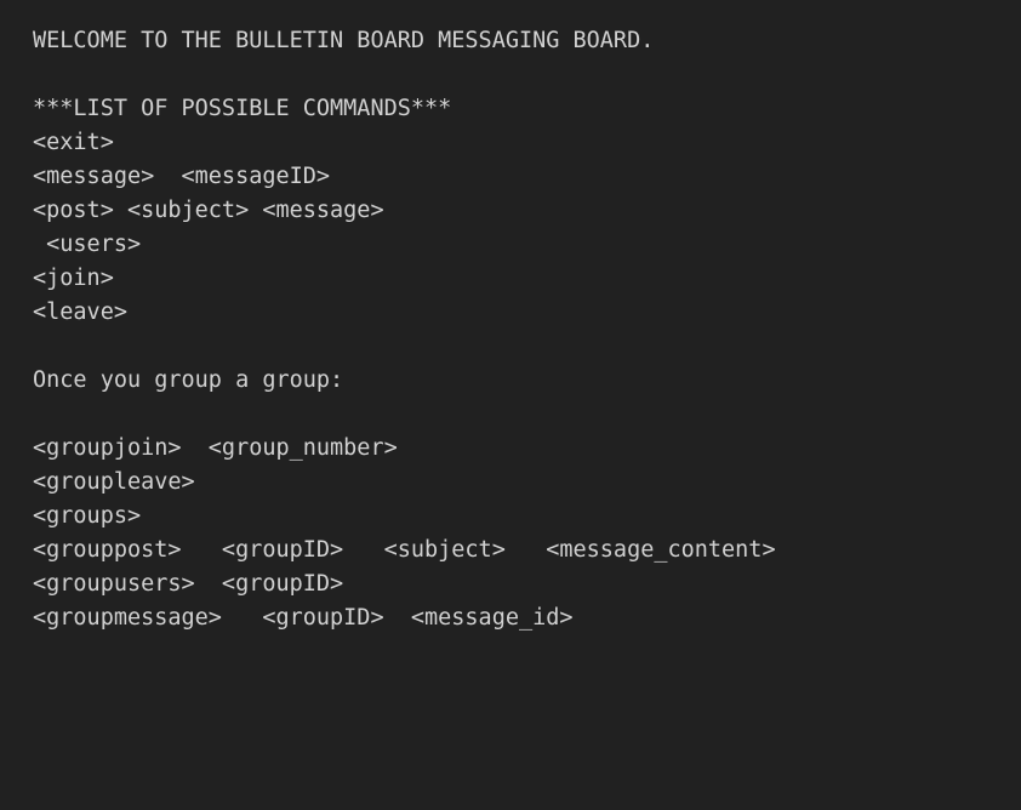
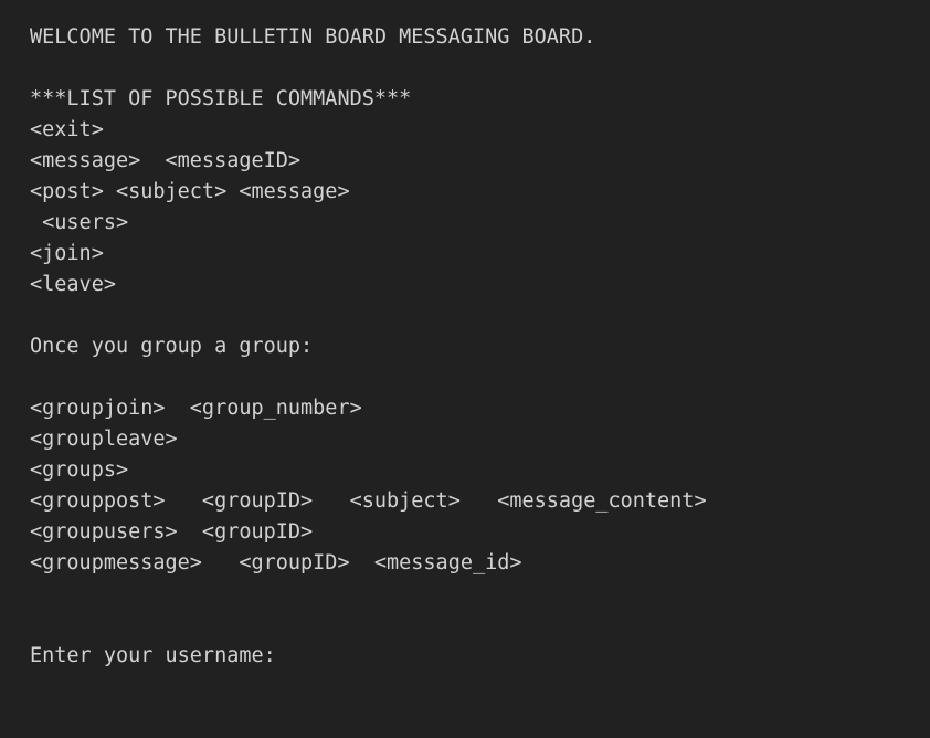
  WELCOME TO THE BULLETIN BOARD MESSAGING BOARD.
  ***LIST OF POSSIBLE COMMANDS***
  <exit>
  <message> <messageID>
  <post> <subject> <message>
  <users>
  <join>
  <leave>
  Once you group a group:
  <groupjoin> <group_number>
  <groupleave>
  <groups>
  <grouppost> <groupID> <subject> <message_content>
  <groupusers> <groupID>
  <groupmessage> <groupID> <message_id>
+ Enter your username:
